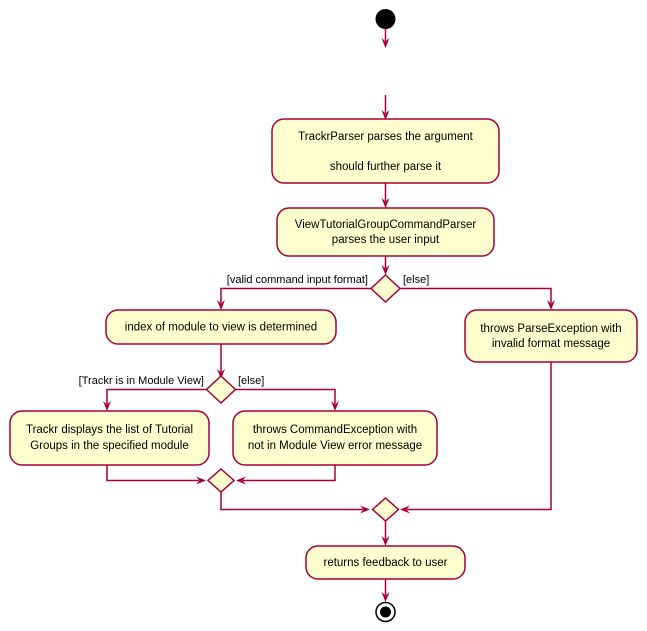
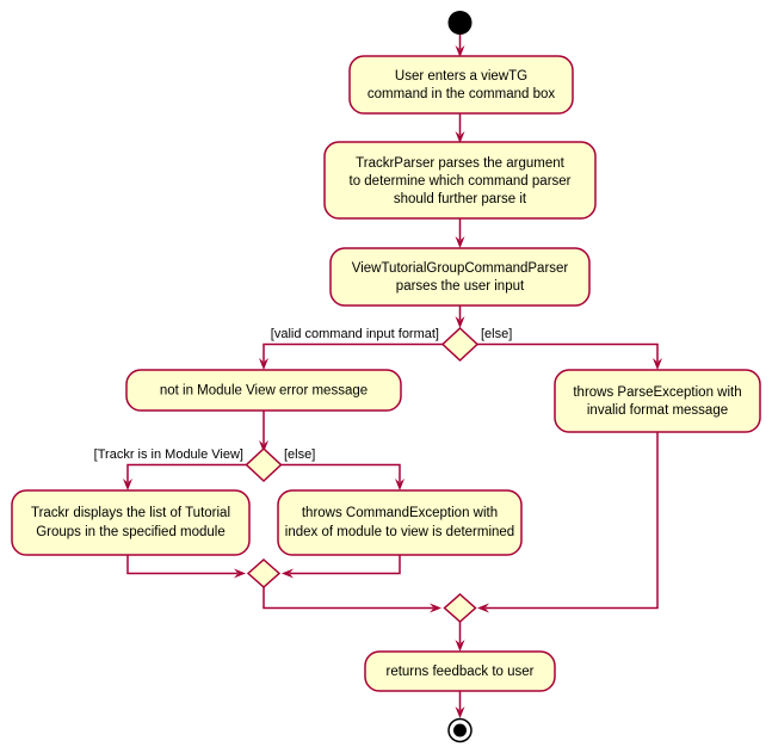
+ User enters a viewTG
+ command in the command box
  TrackrParser parses the argument
+ to determine which command parser
  should further parse it
  ViewTutorialGroupCommandParser
  parses the user input
  [valid command input format]
  [else]
- index of module to view is determined
+ not in Module View error message
  throws ParseException with
  invalid format message
  [Trackr is in Module View]
  [else]
  Trackr displays the list of Tutorial
  Groups in the specified module
  throws CommandException with
- not in Module View error message
+ index of module to view is determined
  returns feedback to user
